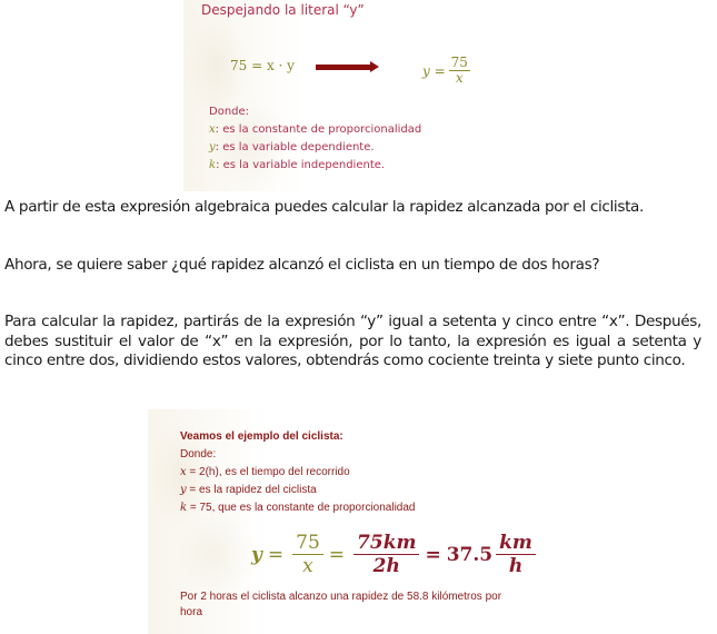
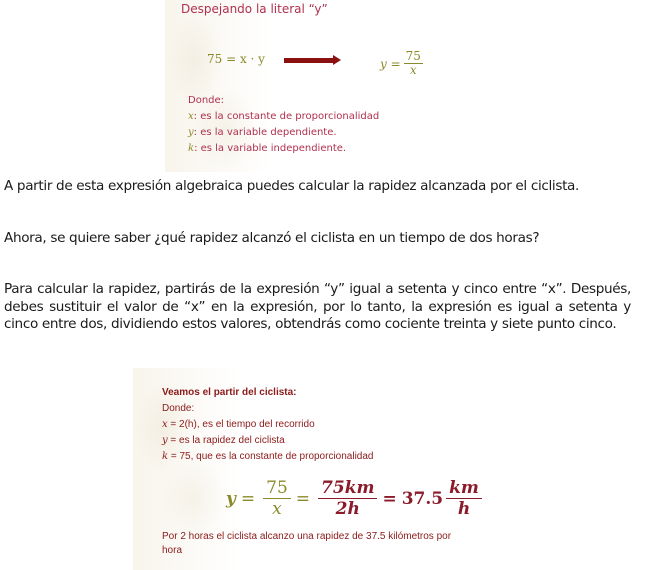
  Despejando la literal “y”
  75 = x · y
  y =
  75
  x
  Donde:
  x: es la constante de proporcionalidad
  y: es la variable dependiente.
  k: es la variable independiente.
  A partir de esta expresión algebraica puedes calcular la rapidez alcanzada por el ciclista.
  Ahora, se quiere saber ¿qué rapidez alcanzó el ciclista en un tiempo de dos horas?
  Para calcular la rapidez, partirás de la expresión “y” igual a setenta y cinco entre “x”. Después, debes sustituir el valor de “x” en la expresión, por lo tanto, la expresión es igual a setenta y cinco entre dos, dividiendo estos valores, obtendrás como cociente treinta y siete punto cinco.
- Veamos el ejemplo del ciclista:
+ Veamos el partir del ciclista:
  Donde:
  x = 2(h), es el tiempo del recorrido
  y = es la rapidez del ciclista
  k = 75, que es la constante de proporcionalidad
  y
  =
  75
  x
  =
  75km
  2h
  =
  37.5
  km
  h
- Por 2 horas el ciclista alcanzo una rapidez de 58.8 kilómetros por hora
+ Por 2 horas el ciclista alcanzo una rapidez de 37.5 kilómetros por hora
